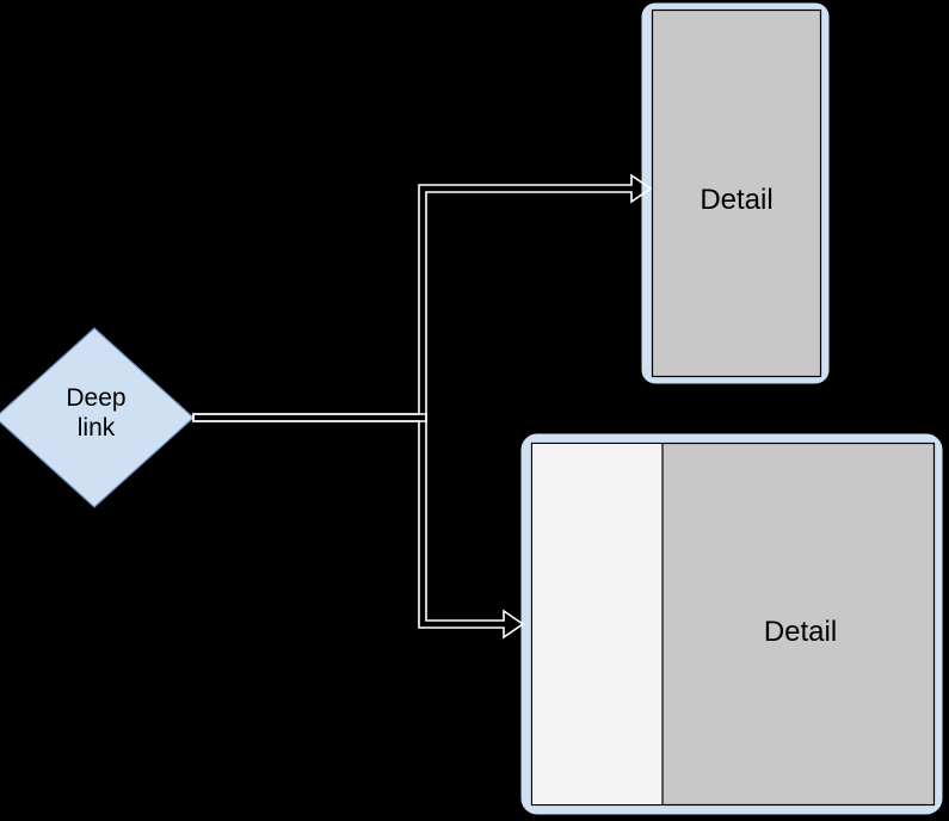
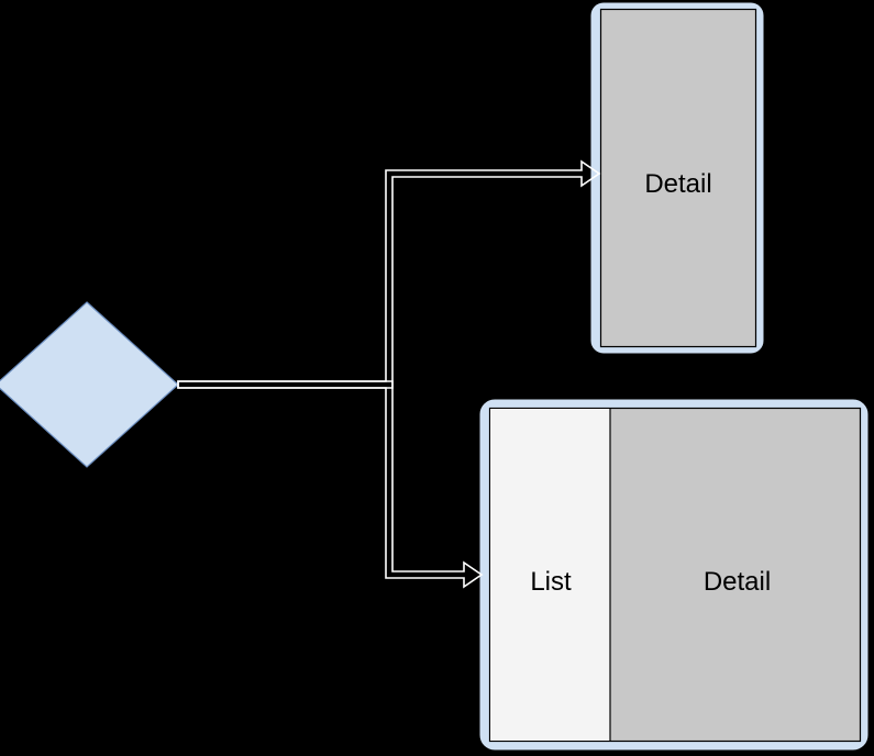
- Deep
- link
  Detail
+ List
  Detail
